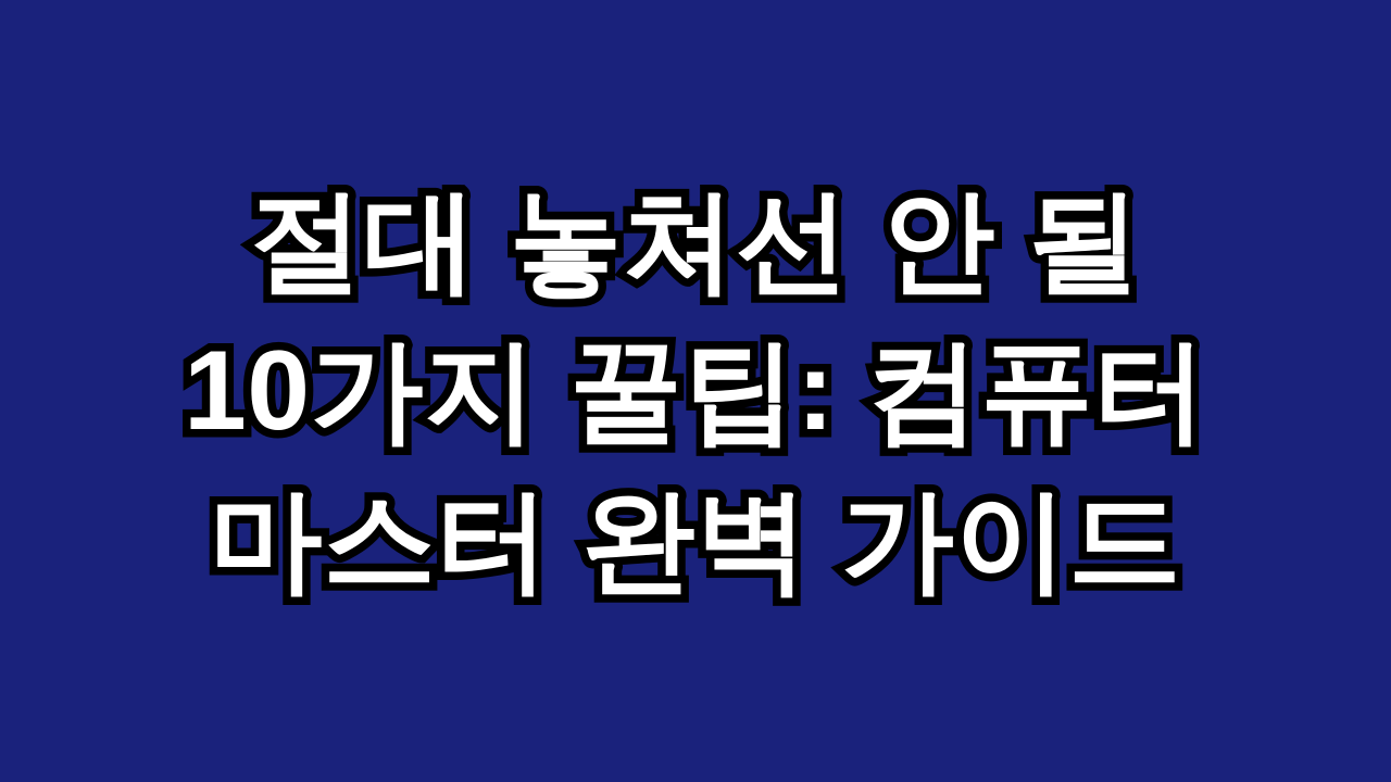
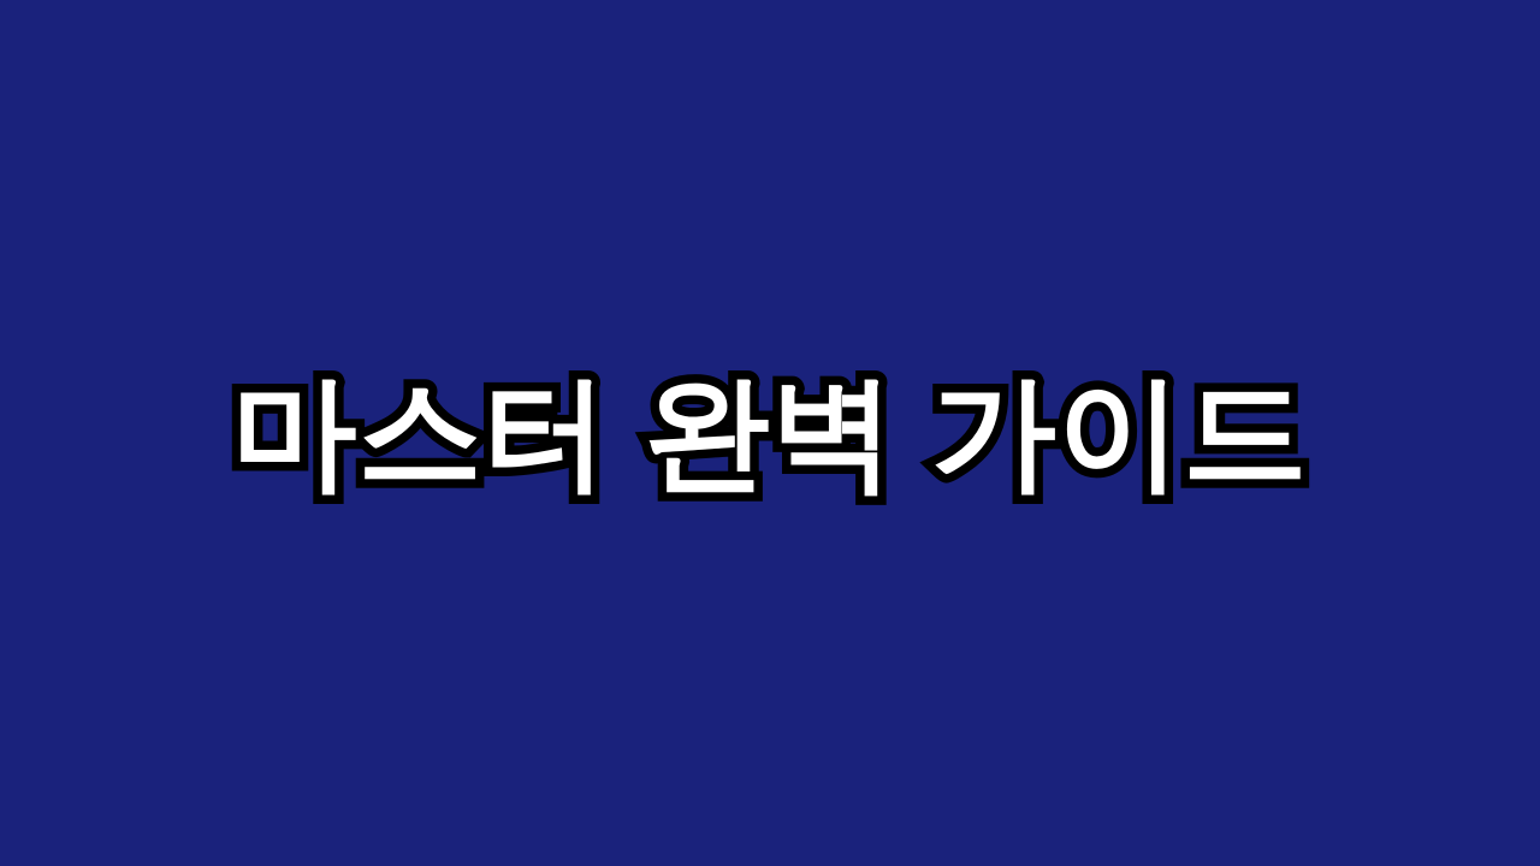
- 절대 놓쳐선 안 될
- 10가지 꿀팁: 컴퓨터
  마스터 완벽 가이드
